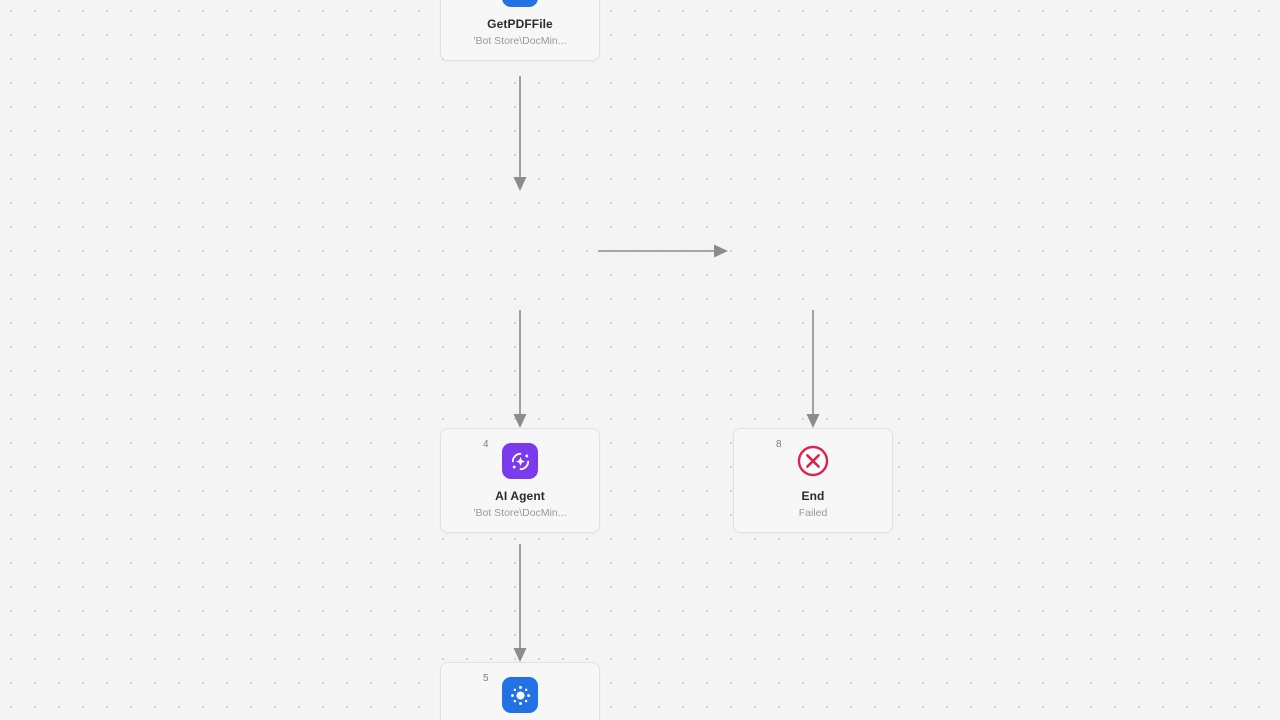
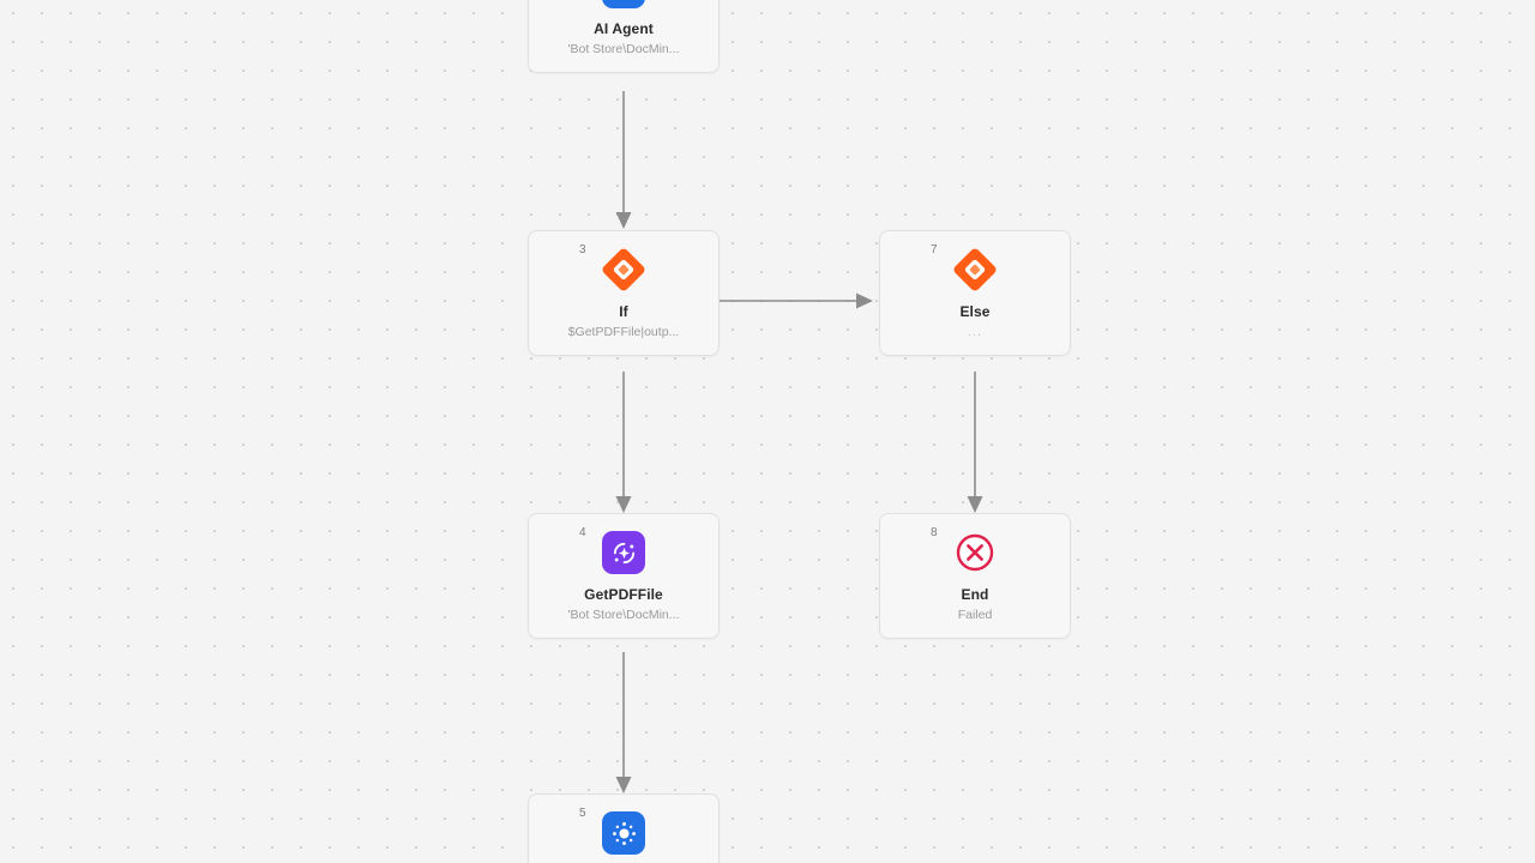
- GetPDFFile
+ AI Agent
  'Bot Store\DocMin...
+ 3
+ If
+ $GetPDFFile|outp...
+ 7
+ Else
+ ...
  4
- AI Agent
+ GetPDFFile
  'Bot Store\DocMin...
  8
  End
  Failed
  5
